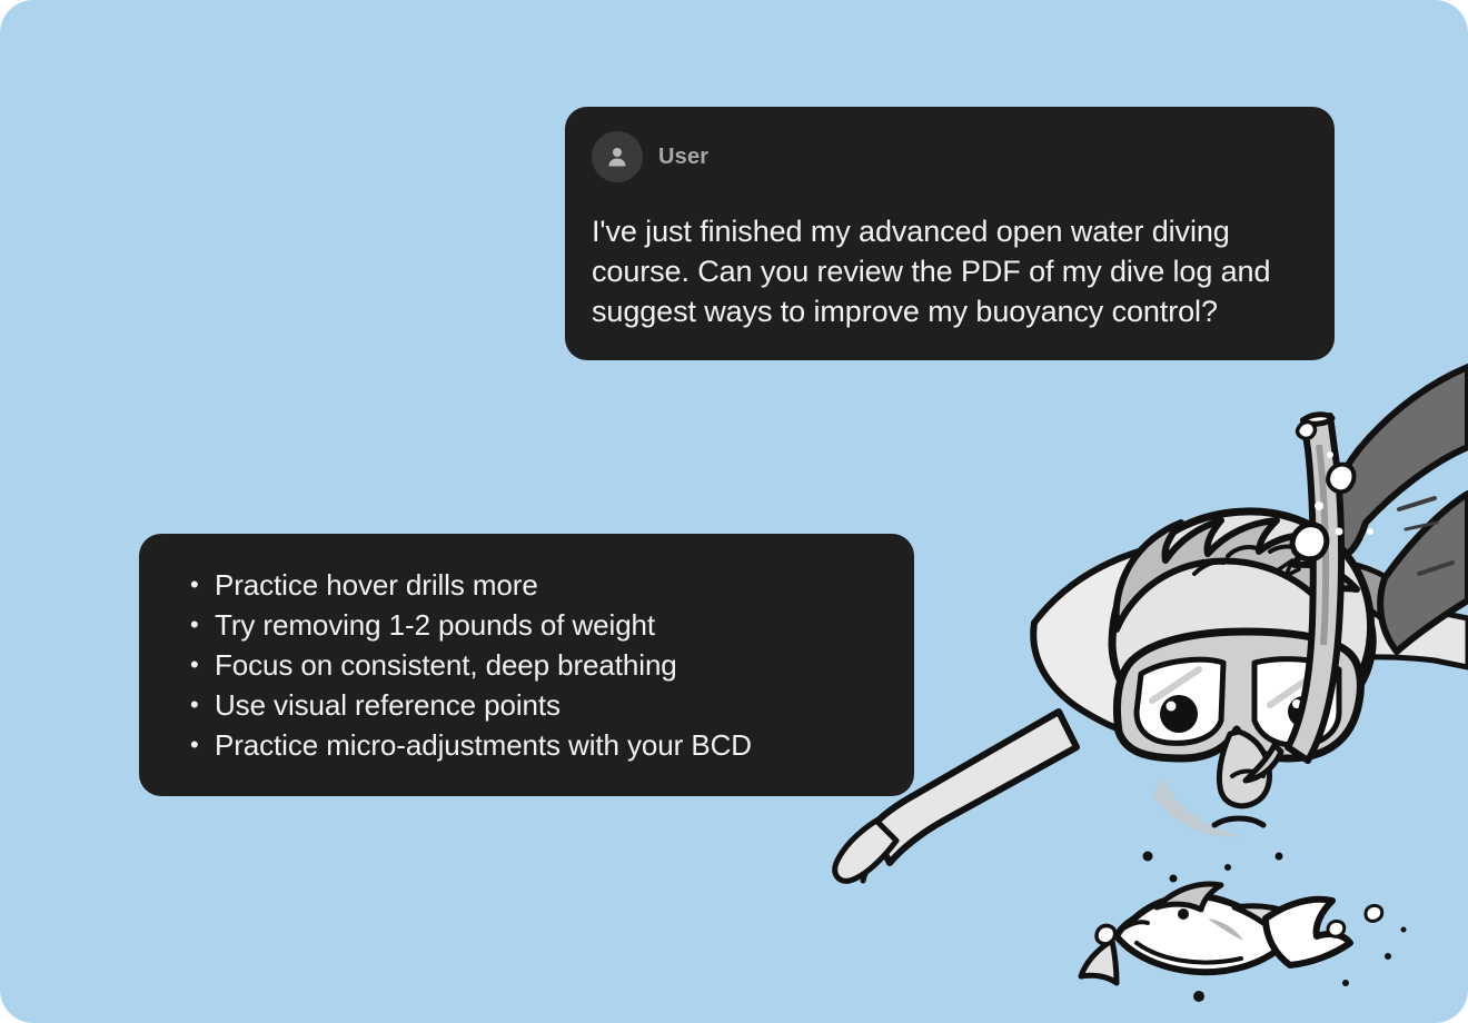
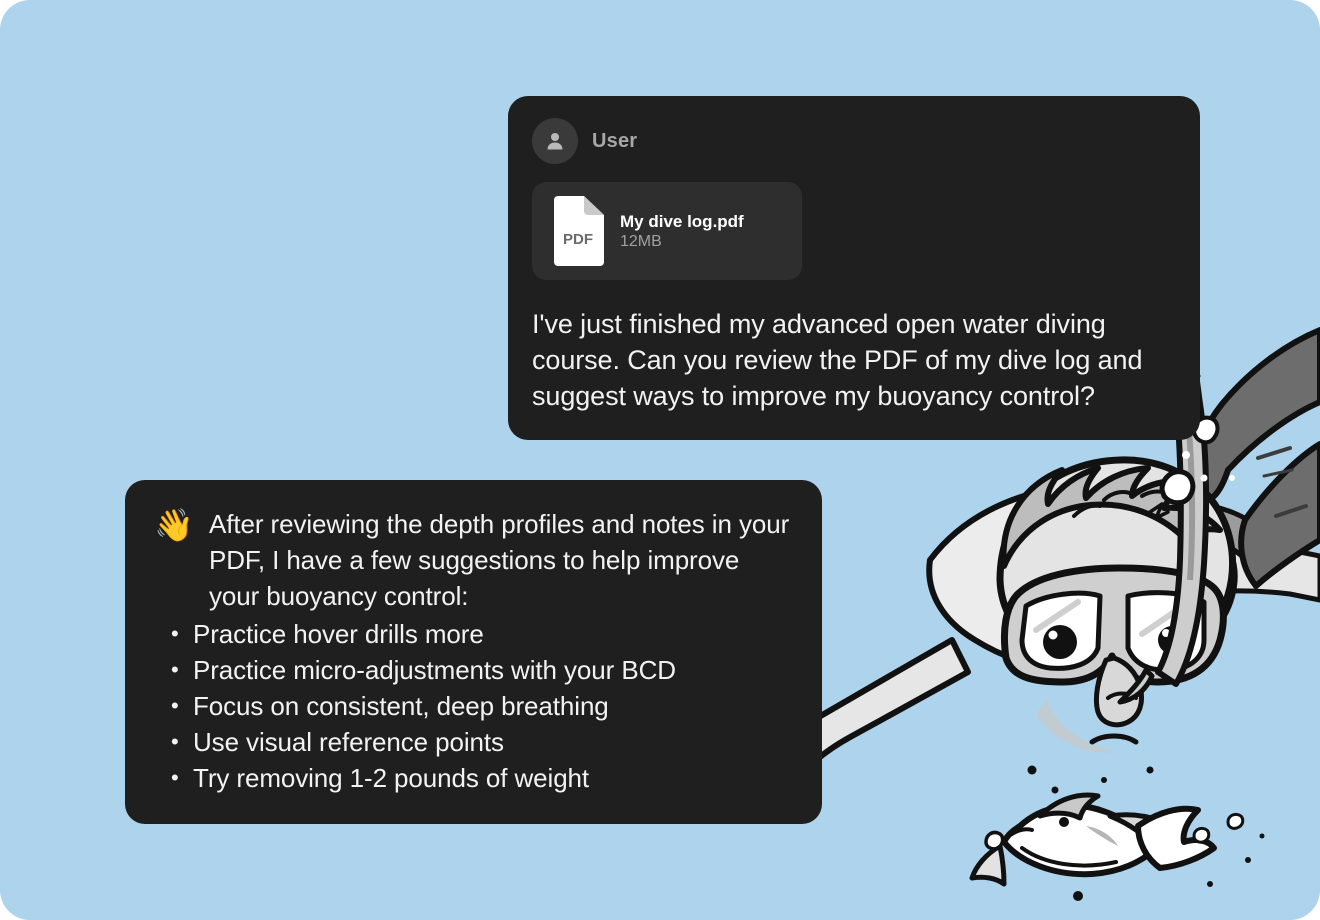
  User
+ PDF
+ My dive log.pdf 12MB
  I've just finished my advanced open water diving course. Can you review the PDF of my dive log and suggest ways to improve my buoyancy control?
+ 👋
+ After reviewing the depth profiles and notes in your PDF, I have a few suggestions to help improve your buoyancy control:
  Practice hover drills more
- Try removing 1-2 pounds of weight
+ Practice micro-adjustments with your BCD
  Focus on consistent, deep breathing
  Use visual reference points
- Practice micro-adjustments with your BCD
+ Try removing 1-2 pounds of weight
